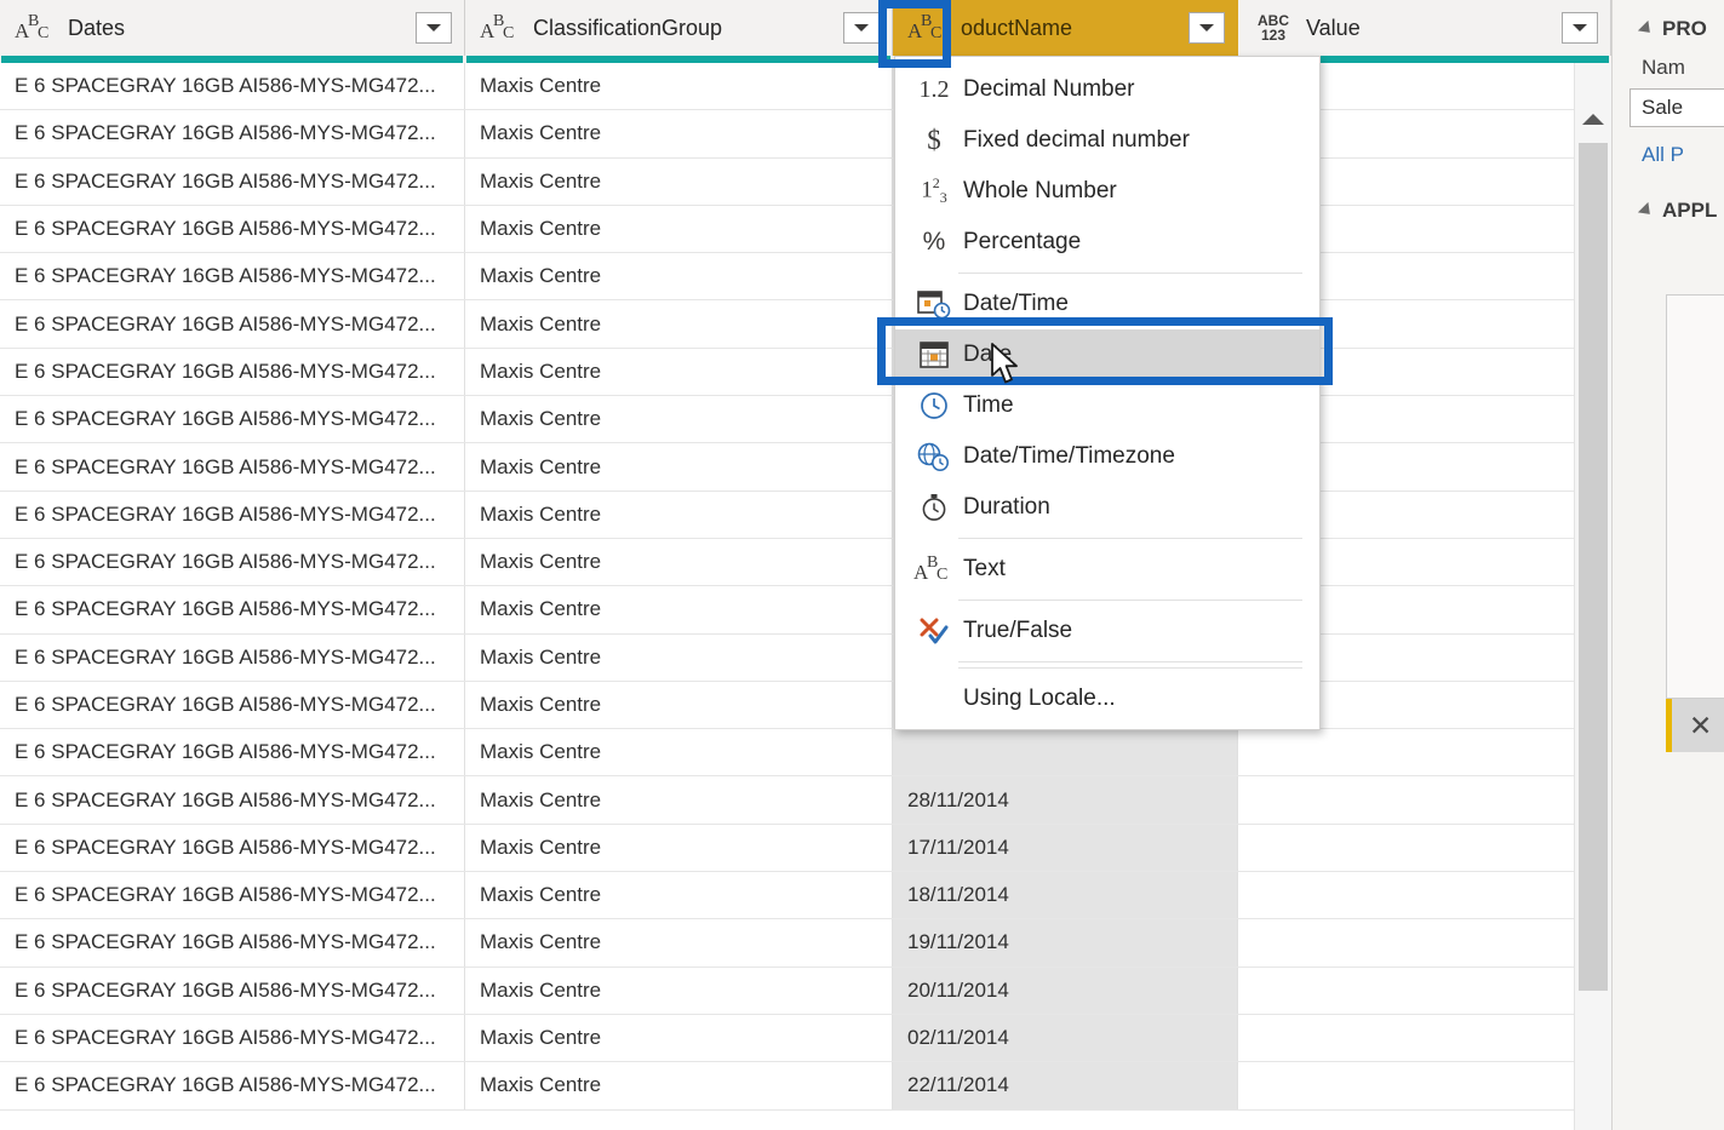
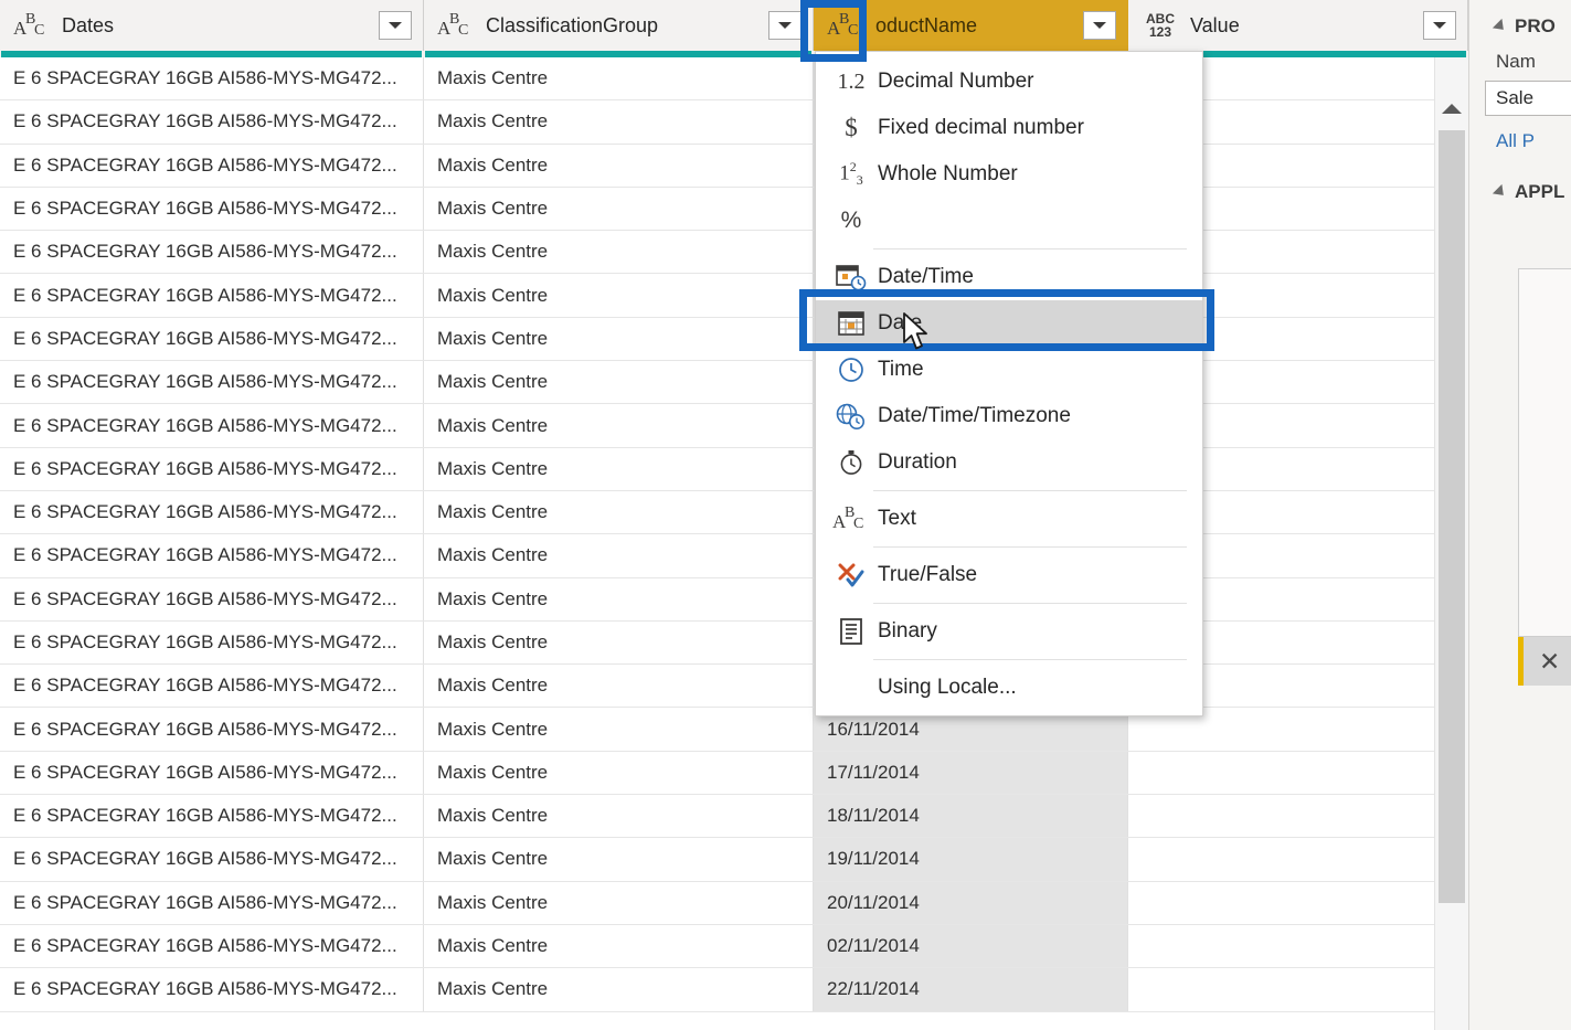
  A
  B
  C
  Dates
  A
  B
  C
  ClassificationGroup
  A
  B
  C
  oductName
  ABC
  123
  Value
  E 6 SPACEGRAY 16GB AI586-MYS-MG472...
  Maxis Centre
  E 6 SPACEGRAY 16GB AI586-MYS-MG472...
  Maxis Centre
  E 6 SPACEGRAY 16GB AI586-MYS-MG472...
  Maxis Centre
  E 6 SPACEGRAY 16GB AI586-MYS-MG472...
  Maxis Centre
  E 6 SPACEGRAY 16GB AI586-MYS-MG472...
  Maxis Centre
  E 6 SPACEGRAY 16GB AI586-MYS-MG472...
  Maxis Centre
  E 6 SPACEGRAY 16GB AI586-MYS-MG472...
  Maxis Centre
  E 6 SPACEGRAY 16GB AI586-MYS-MG472...
  Maxis Centre
  E 6 SPACEGRAY 16GB AI586-MYS-MG472...
  Maxis Centre
  E 6 SPACEGRAY 16GB AI586-MYS-MG472...
  Maxis Centre
  E 6 SPACEGRAY 16GB AI586-MYS-MG472...
  Maxis Centre
  E 6 SPACEGRAY 16GB AI586-MYS-MG472...
  Maxis Centre
  E 6 SPACEGRAY 16GB AI586-MYS-MG472...
  Maxis Centre
  E 6 SPACEGRAY 16GB AI586-MYS-MG472...
  Maxis Centre
  E 6 SPACEGRAY 16GB AI586-MYS-MG472...
  Maxis Centre
  E 6 SPACEGRAY 16GB AI586-MYS-MG472...
  Maxis Centre
- 28/11/2014
+ 16/11/2014
  E 6 SPACEGRAY 16GB AI586-MYS-MG472...
  Maxis Centre
  17/11/2014
  E 6 SPACEGRAY 16GB AI586-MYS-MG472...
  Maxis Centre
  18/11/2014
  E 6 SPACEGRAY 16GB AI586-MYS-MG472...
  Maxis Centre
  19/11/2014
  E 6 SPACEGRAY 16GB AI586-MYS-MG472...
  Maxis Centre
  20/11/2014
  E 6 SPACEGRAY 16GB AI586-MYS-MG472...
  Maxis Centre
  02/11/2014
  E 6 SPACEGRAY 16GB AI586-MYS-MG472...
  Maxis Centre
  22/11/2014
  1.2
  Decimal Number
  $
  Fixed decimal number
  123
  Whole Number
  %
- Percentage
  Date/Time
  Dae
  Time
  Date/Time/Timezone
  Duration
  A
  B
  C
  Text
  True/False
+ Binary
  Using Locale...
  PRO
  Nam
  Sale
  All P
  APPL
  ✕
